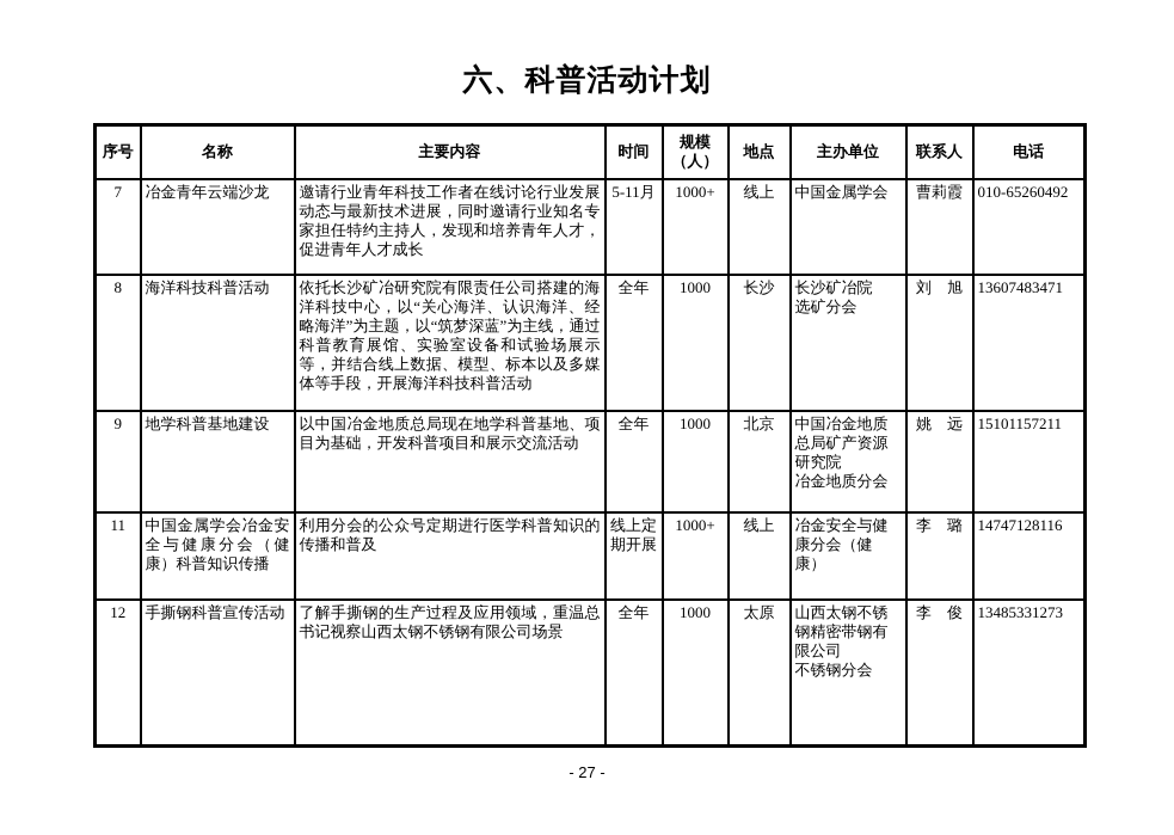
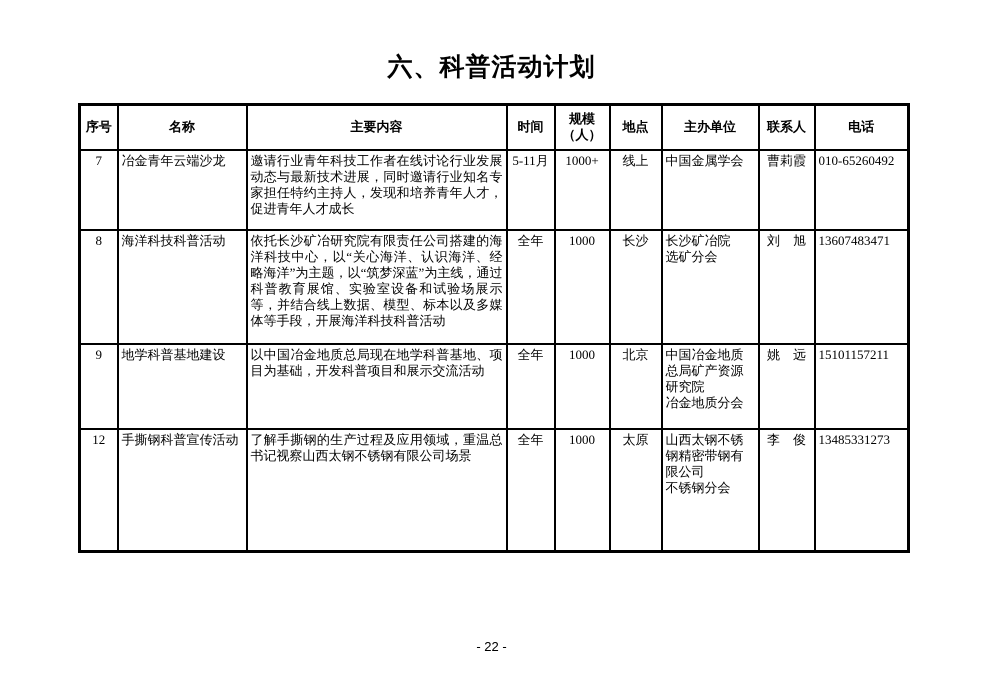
  六、科普活动计划
  序号	名称	主要内容	时间	规模 （人）	地点	主办单位	联系人	电话
  7	冶金青年云端沙龙	邀请行业青年科技工作者在线讨论行业发展动态与最新技术进展，同时邀请行业知名专家担任特约主持人，发现和培养青年人才，促进青年人才成长	5-11月	1000+	线上	中国金属学会	曹莉霞	010-65260492
  8	海洋科技科普活动	依托长沙矿冶研究院有限责任公司搭建的海洋科技中心，以“关心海洋、认识海洋、经略海洋”为主题，以“筑梦深蓝”为主线，通过科普教育展馆、实验室设备和试验场展示等，并结合线上数据、模型、标本以及多媒体等手段，开展海洋科技科普活动	全年	1000	长沙	长沙矿冶院 选矿分会	刘 旭	13607483471
  9	地学科普基地建设	以中国冶金地质总局现在地学科普基地、项目为基础，开发科普项目和展示交流活动	全年	1000	北京	中国冶金地质总局矿产资源研究院 冶金地质分会	姚 远	15101157211
- 11	中国金属学会冶金安全与健康分会（健康）科普知识传播	利用分会的公众号定期进行医学科普知识的传播和普及	线上定期开展	1000+	线上	冶金安全与健康分会（健康）	李 璐	14747128116
  12	手撕钢科普宣传活动	了解手撕钢的生产过程及应用领域，重温总书记视察山西太钢不锈钢有限公司场景	全年	1000	太原	山西太钢不锈钢精密带钢有限公司 不锈钢分会	李 俊	13485331273
- - 27 -
+ - 22 -
